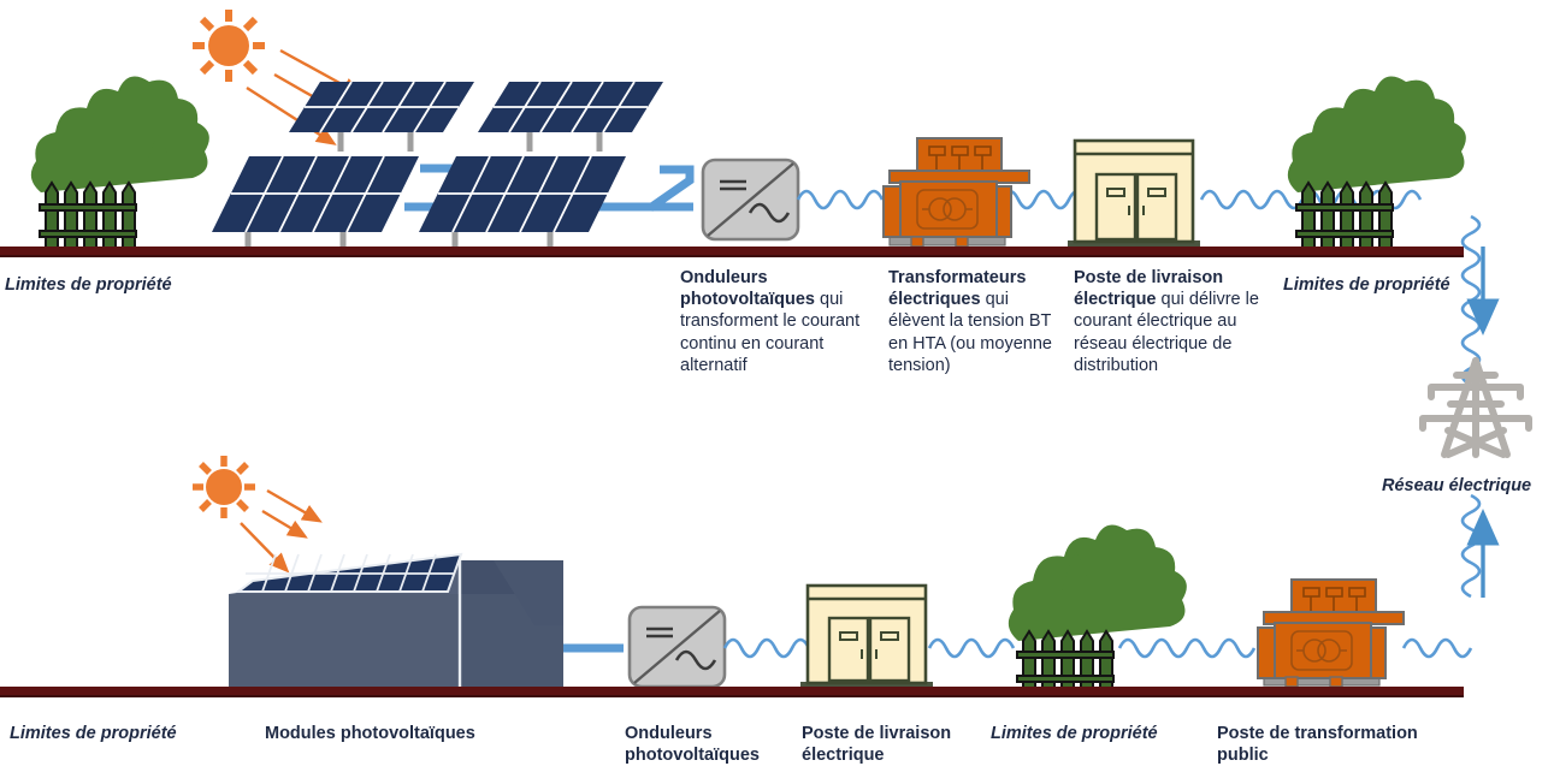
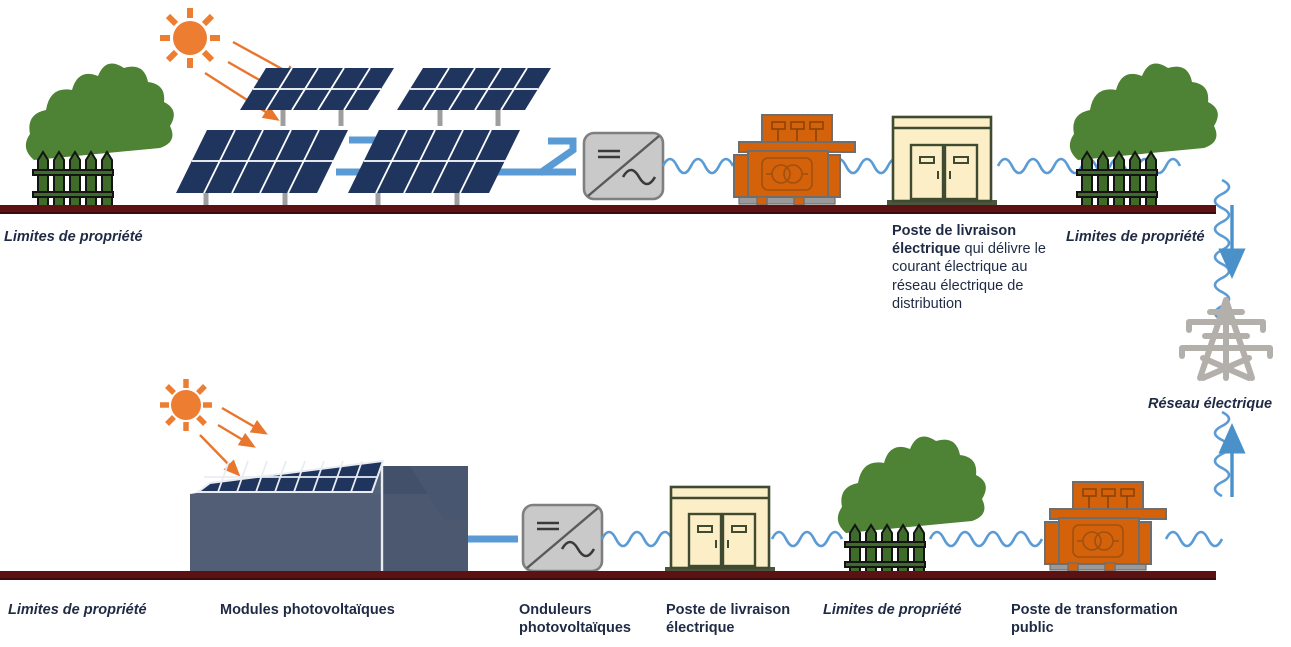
  Limites de propriété
- Onduleurs photovoltaïques qui transforment le courant continu en courant alternatif
- Transformateurs électriques qui élèvent la tension BT en HTA (ou moyenne tension)
  Poste de livraison électrique qui délivre le courant électrique au réseau électrique de distribution
  Limites de propriété
  Réseau électrique
  Limites de propriété
  Modules photovoltaïques
  Onduleurs photovoltaïques
  Poste de livraison électrique
  Limites de propriété
  Poste de transformation public
